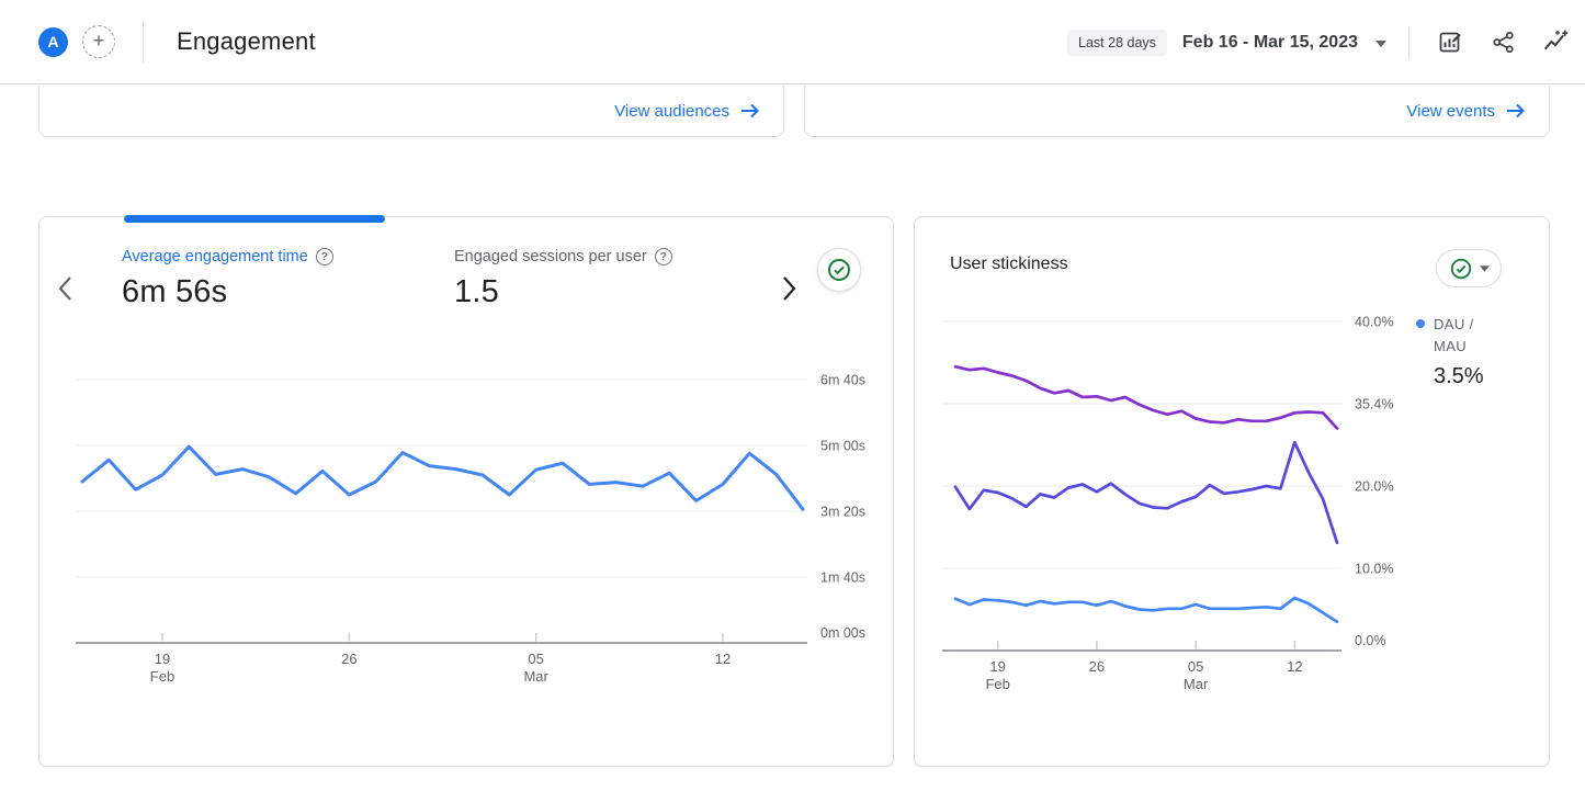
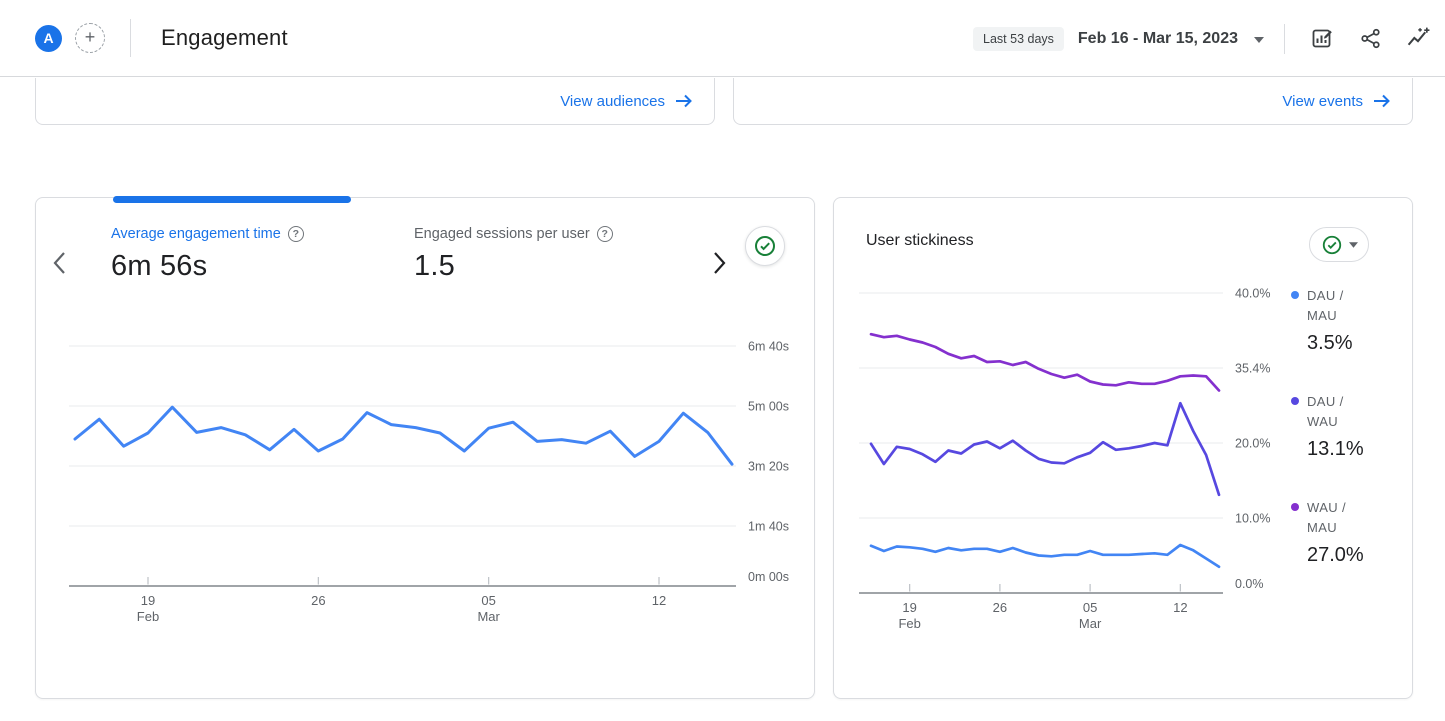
  A
  Engagement
- Last 28 days
+ Last 53 days
  Feb 16 - Mar 15, 2023
  View audiences
  View events
  Average engagement time
  6m 56s
  Engaged sessions per user
  1.5
  6m 40s
  5m 00s
  3m 20s
  1m 40s
  0m 00s
  19
  Feb
  26
  05
  Mar
  12
  User stickiness
  40.0%
  35.4%
  20.0%
  10.0%
  0.0%
  19
  Feb
  26
  05
  Mar
  12
  DAU / MAU
  3.5%
+ DAU / WAU
+ 13.1%
+ WAU / MAU
+ 27.0%
